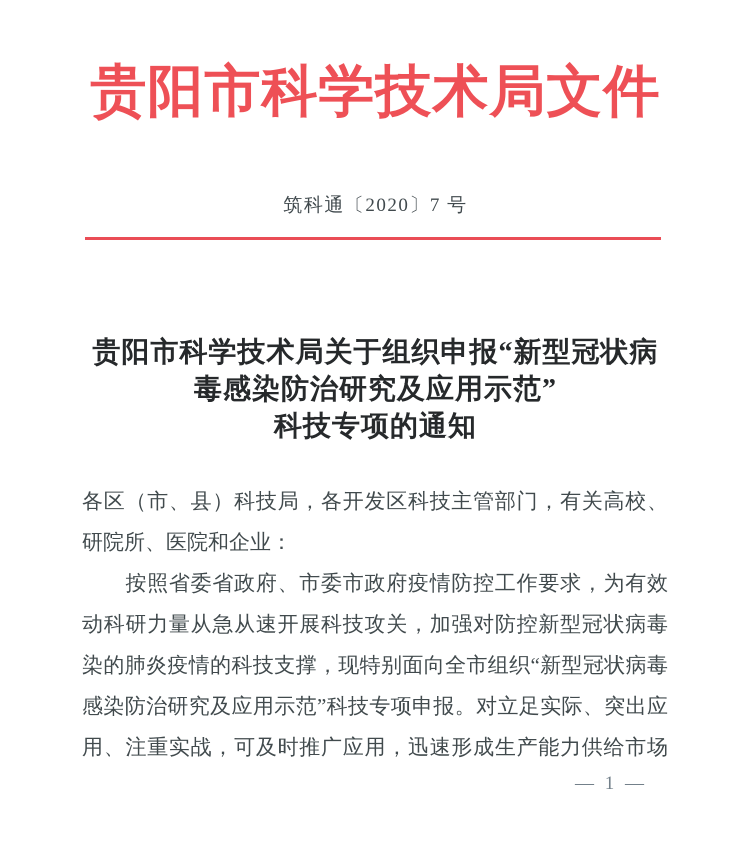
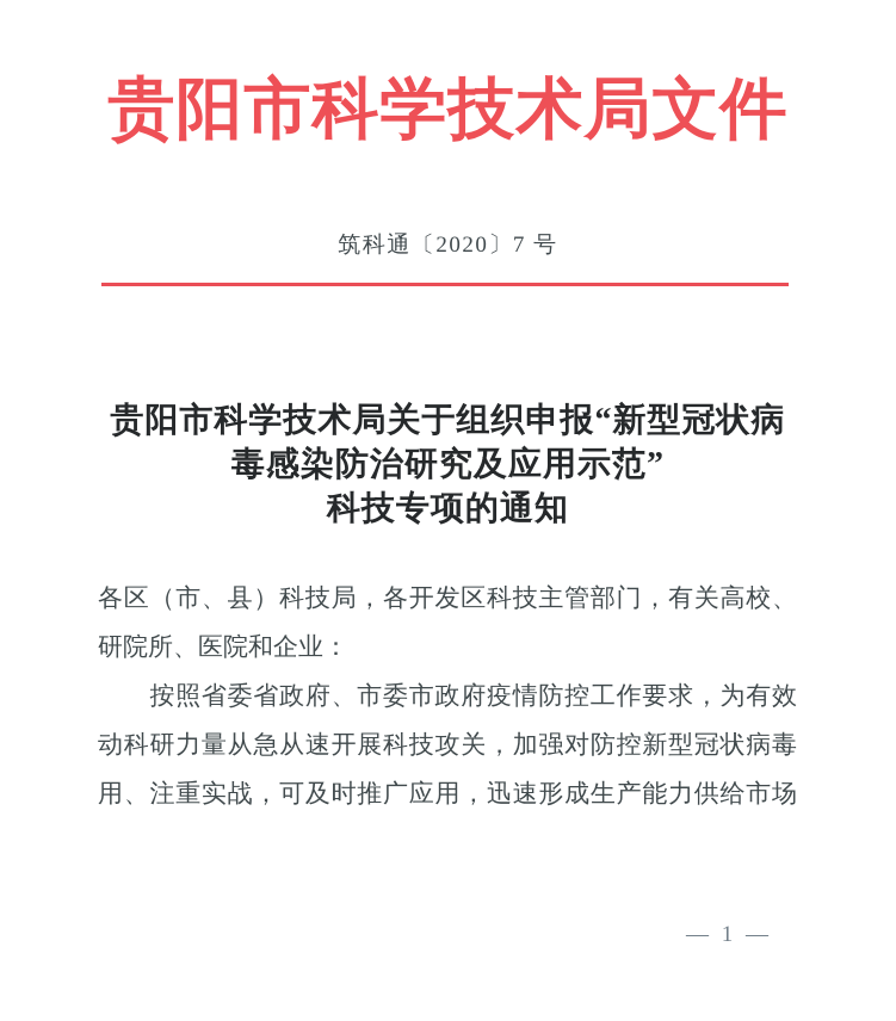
  贵阳市科学技术局文件
  筑科通〔2020〕7 号
  贵阳市科学技术局关于组织申报“新型冠状病
  毒感染防治研究及应用示范”
  科技专项的通知
  各区（市、县）科技局，各开发区科技主管部门，有关高校、
  研院所、医院和企业：
  按照省委省政府、市委市政府疫情防控工作要求，为有效
  动科研力量从急从速开展科技攻关，加强对防控新型冠状病毒
- 染的肺炎疫情的科技支撑，现特别面向全市组织“新型冠状病毒
- 感染防治研究及应用示范”科技专项申报。对立足实际、突出应
  用、注重实战，可及时推广应用，迅速形成生产能力供给市场
  — 1 —
